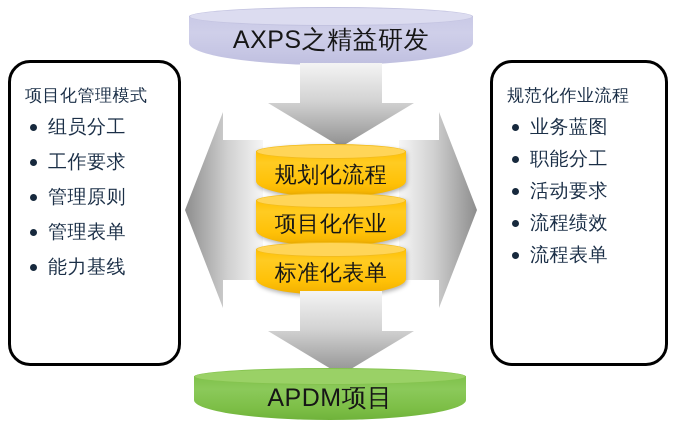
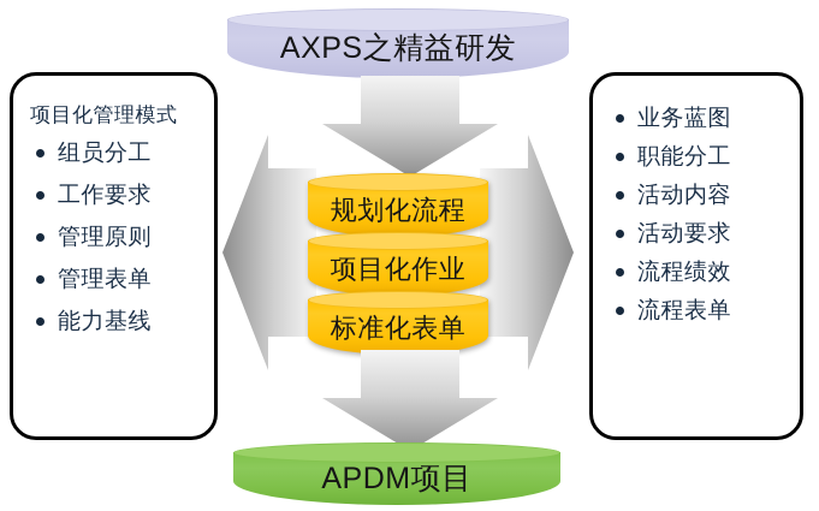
  AXPS之精益研发
  项目化管理模式
  组员分工
  工作要求
  管理原则
  管理表单
  能力基线
- 规范化作业流程
  业务蓝图
  职能分工
+ 活动内容
  活动要求
  流程绩效
  流程表单
  规划化流程
  项目化作业
  标准化表单
  APDM项目
